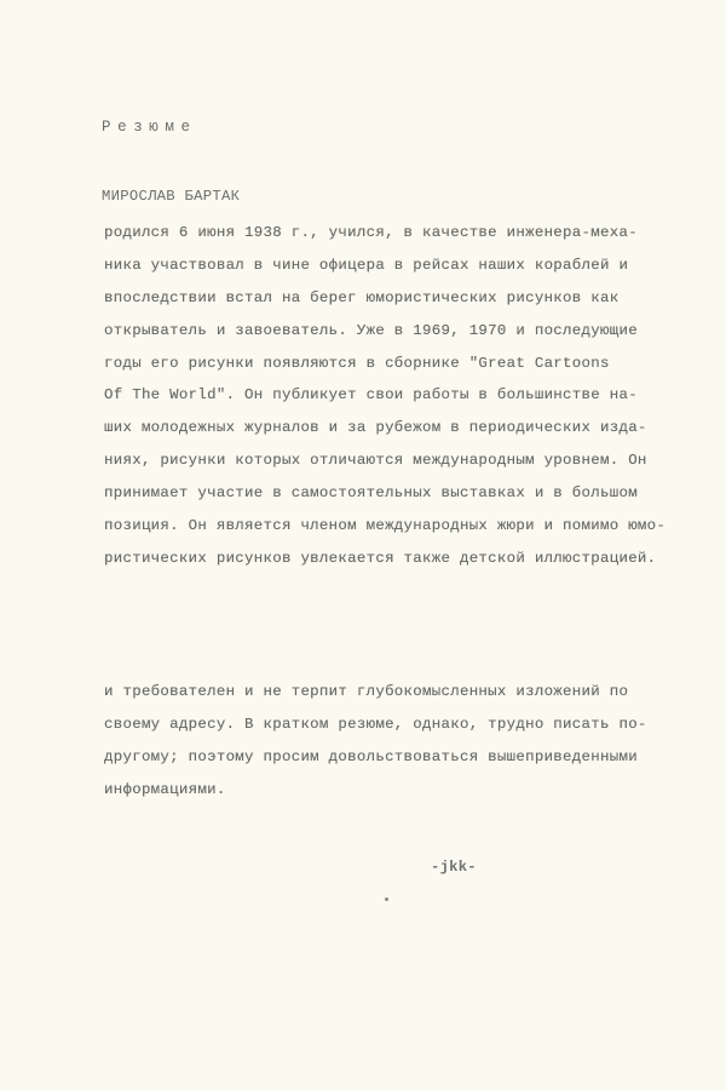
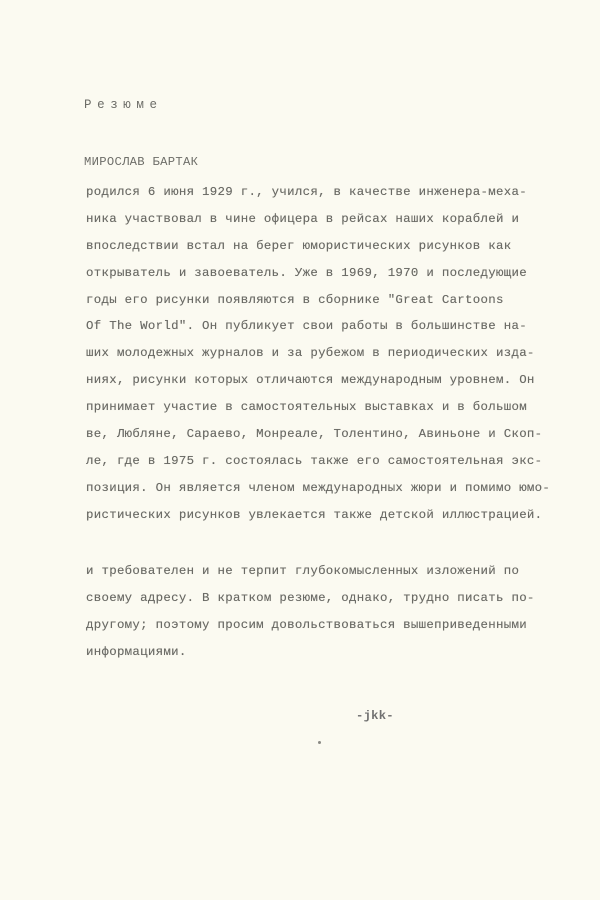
  Резюме
  МИРОСЛАВ БАРТАК
- родился 6 июня 1938 г., учился, в качестве инженера-меха-
+ родился 6 июня 1929 г., учился, в качестве инженера-меха-
  ника участвовал в чине офицера в рейсах наших кораблей и
  впоследствии встал на берег юмористических рисунков как
  открыватель и завоеватель. Уже в 1969, 1970 и последующие
  годы его рисунки появляются в сборнике "Great Cartoons
  Of The World". Он публикует свои работы в большинстве на-
  ших молодежных журналов и за рубежом в периодических изда-
  ниях, рисунки которых отличаются международным уровнем. Он
  принимает участие в самостоятельных выставках и в большом
+ ве, Любляне, Сараево, Монреале, Толентино, Авиньоне и Скоп-
+ ле, где в 1975 г. состоялась также его самостоятельная экс-
  позиция. Он является членом международных жюри и помимо юмо-
  ристических рисунков увлекается также детской иллюстрацией.
  и требователен и не терпит глубокомысленных изложений по
  своему адресу. В кратком резюме, однако, трудно писать по-
  другому; поэтому просим довольствоваться вышеприведенными
  информациями.
  -jkk-
